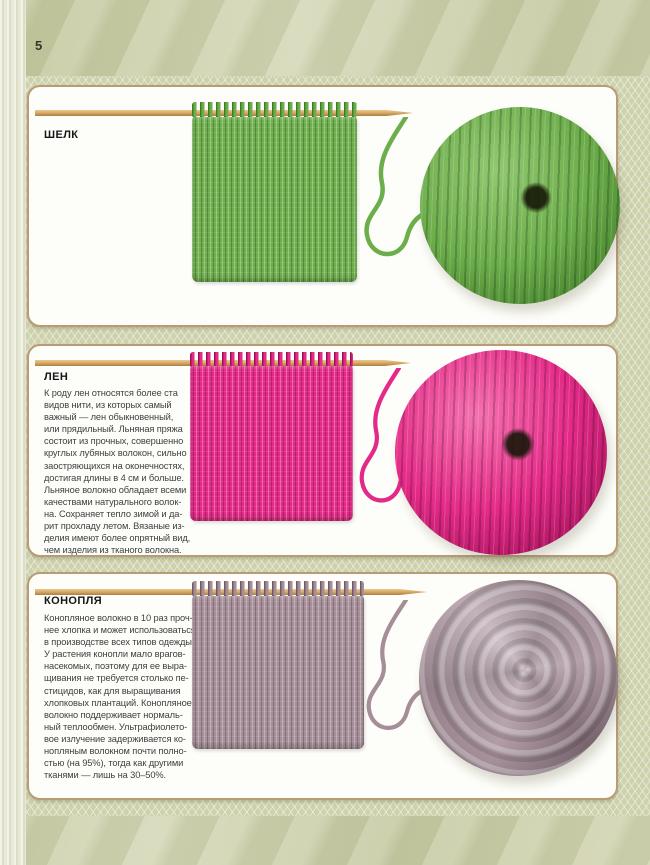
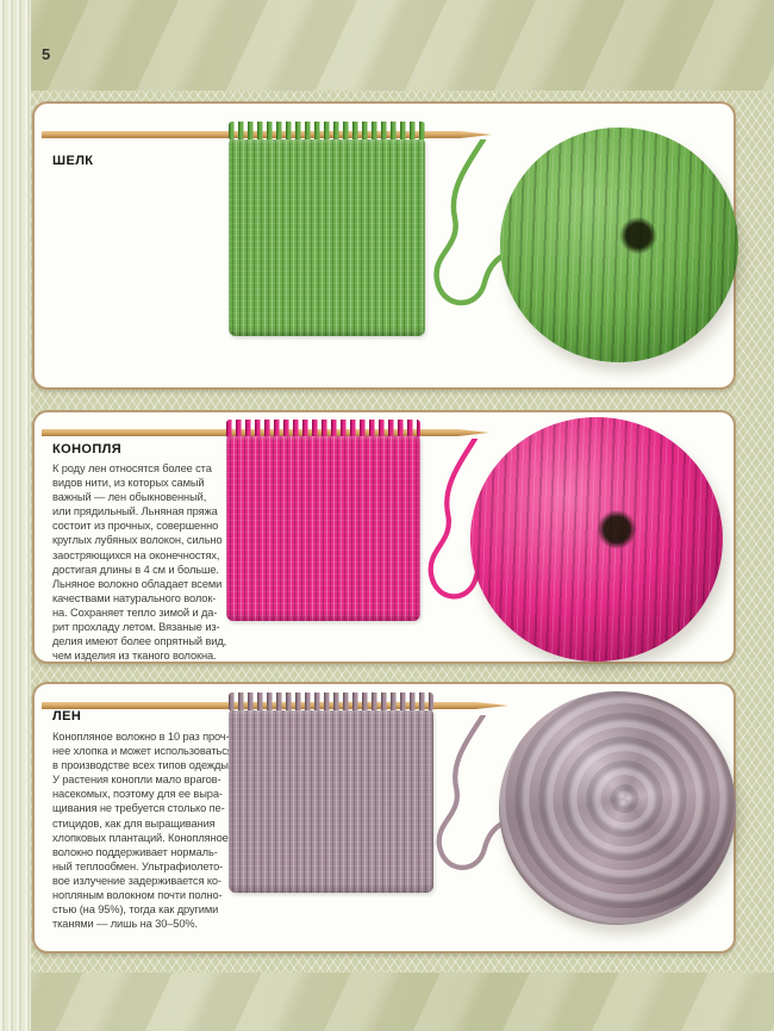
  5
  ШЕЛК
- ЛЕН
+ КОНОПЛЯ
  К роду лен относятся более ста
  видов нити, из которых самый
  важный — лен обыкновенный,
  или прядильный. Льняная пряжа
  состоит из прочных, совершенно
  круглых лубяных волокон, сильно
  заостряющихся на оконечностях,
  достигая длины в 4 см и больше.
  Льняное волокно обладает всеми
  качествами натурального волок-
  на. Сохраняет тепло зимой и да-
  рит прохладу летом. Вязаные из-
  делия имеют более опрятный вид,
  чем изделия из тканого волокна.
- КОНОПЛЯ
+ ЛЕН
  Конопляное волокно в 10 раз проч
  нее хлопка и может использоватьс
  в производстве всех типов одежды
  У растения конопли мало врагов-
  насекомых, поэтому для ее выра-
  щивания не требуется столько пе-
  стицидов, как для выращивания
  хлопковых плантаций. Конопляное
  волокно поддерживает нормаль-
  ный теплообмен. Ультрафиолето-
  вое излучение задерживается ко-
  нопляным волокном почти полно-
  стью (на 95%), тогда как другими
  тканями — лишь на 30–50%.
